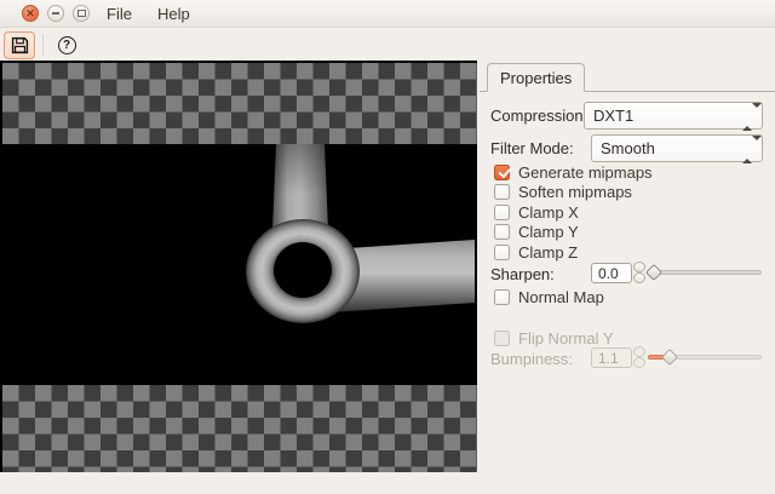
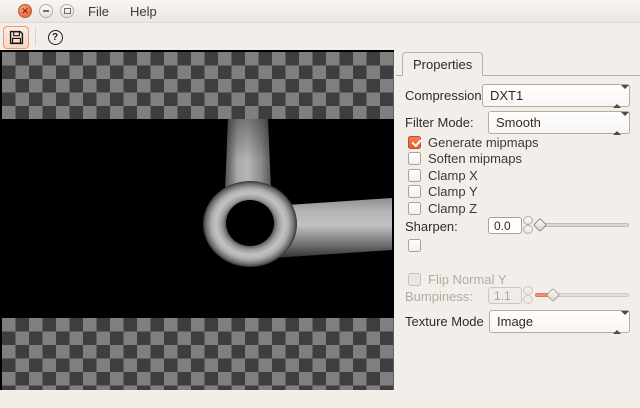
  ✕
  File
  Help
  ?
  Properties
  Compression
  DXT1
  Filter Mode:
  Smooth
  Generate mipmaps
  Soften mipmaps
  Clamp X
  Clamp Y
  Clamp Z
  Sharpen:
  0.0
- Normal Map
  Flip Normal Y
  Bumpiness:
  1.1
+ Texture Mode
+ Image
